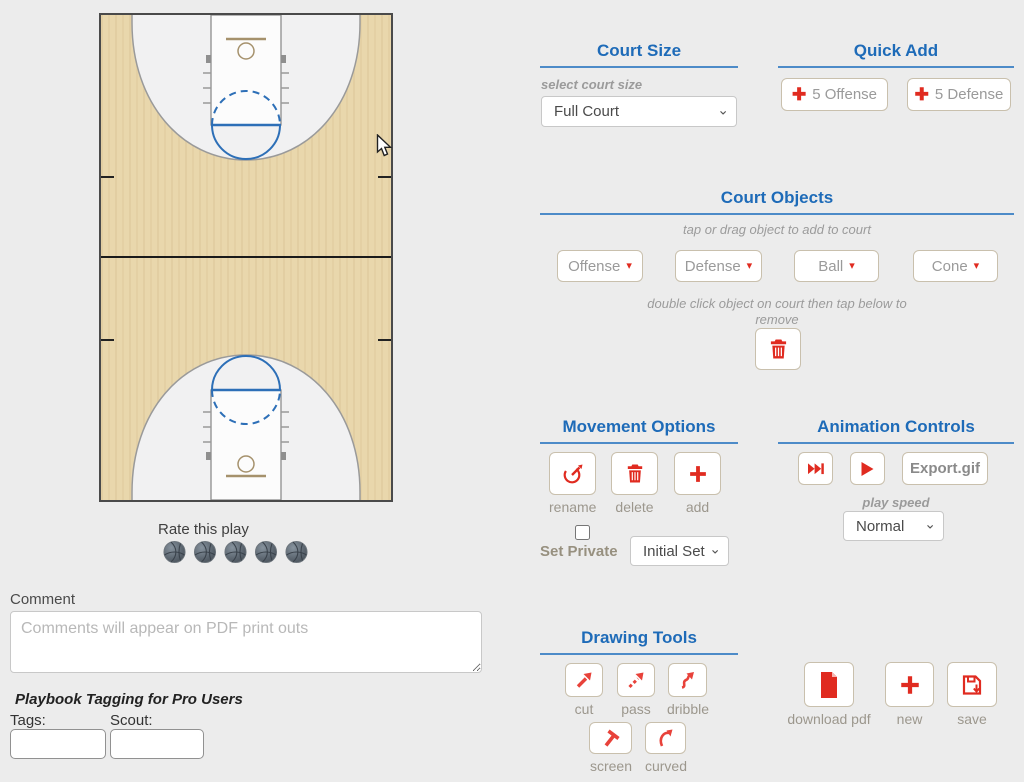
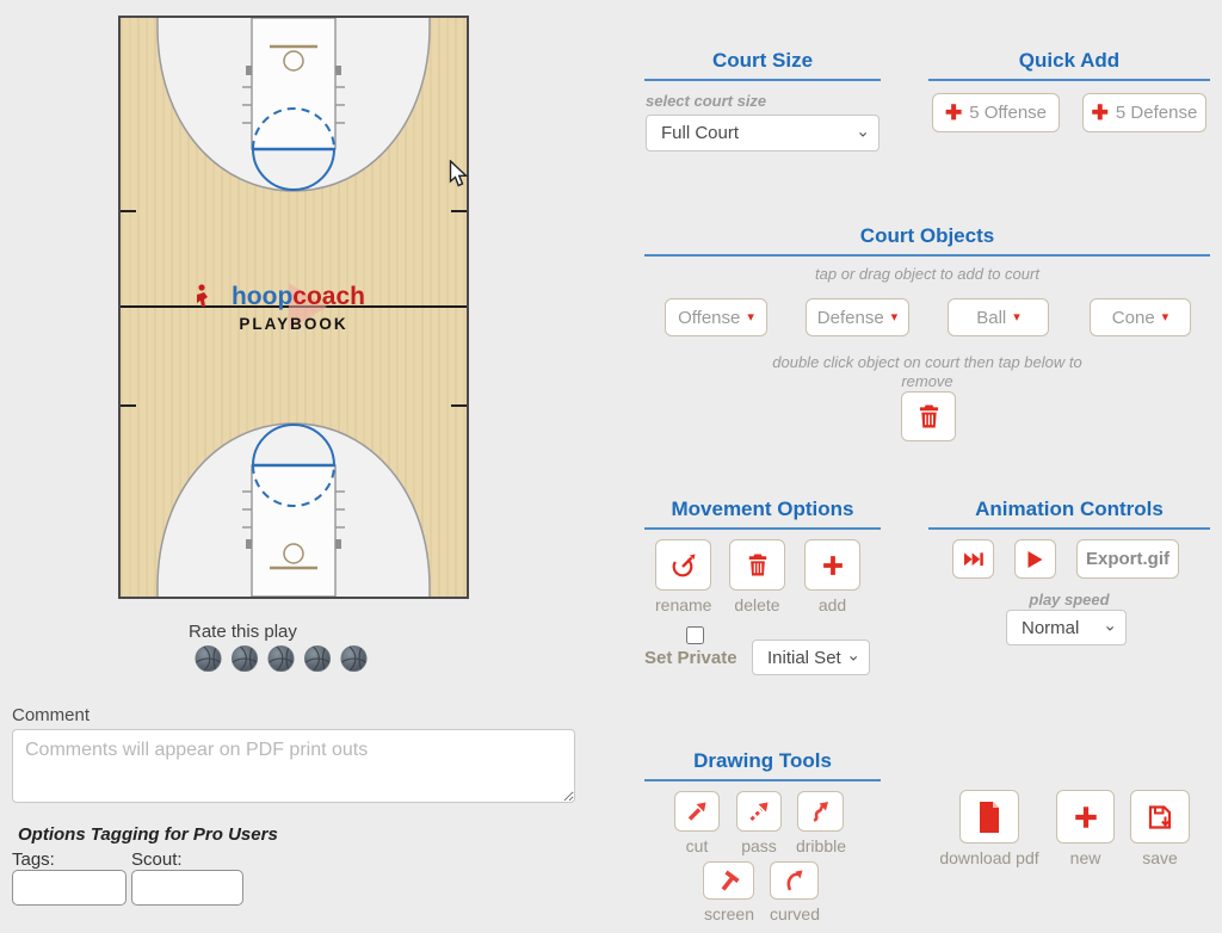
+ hoopcoach
+ PLAYBOOK
  Rate this play
  Comment
  Comments will appear on PDF print outs
- Playbook Tagging for Pro Users
+ Options Tagging for Pro Users
  Tags:
  Scout:
  Court Size
  select court size
  Full Court
  ⌄
  Quick Add
  ✚
  5 Offense
  ✚
  5 Defense
  Court Objects
  tap or drag object to add to court
  Offense
  ▾
  Defense
  ▾
  Ball
  ▾
  Cone
  ▾
  double click object on court then tap below to remove
  Movement Options
  rename
  delete
  add
  Set Private
  Initial Set
  ⌄
  Animation Controls
  Export.gif
  play speed
  Normal
  ⌄
  Drawing Tools
  cut
  pass
  dribble
  screen
  curved
  download pdf
  new
  save
